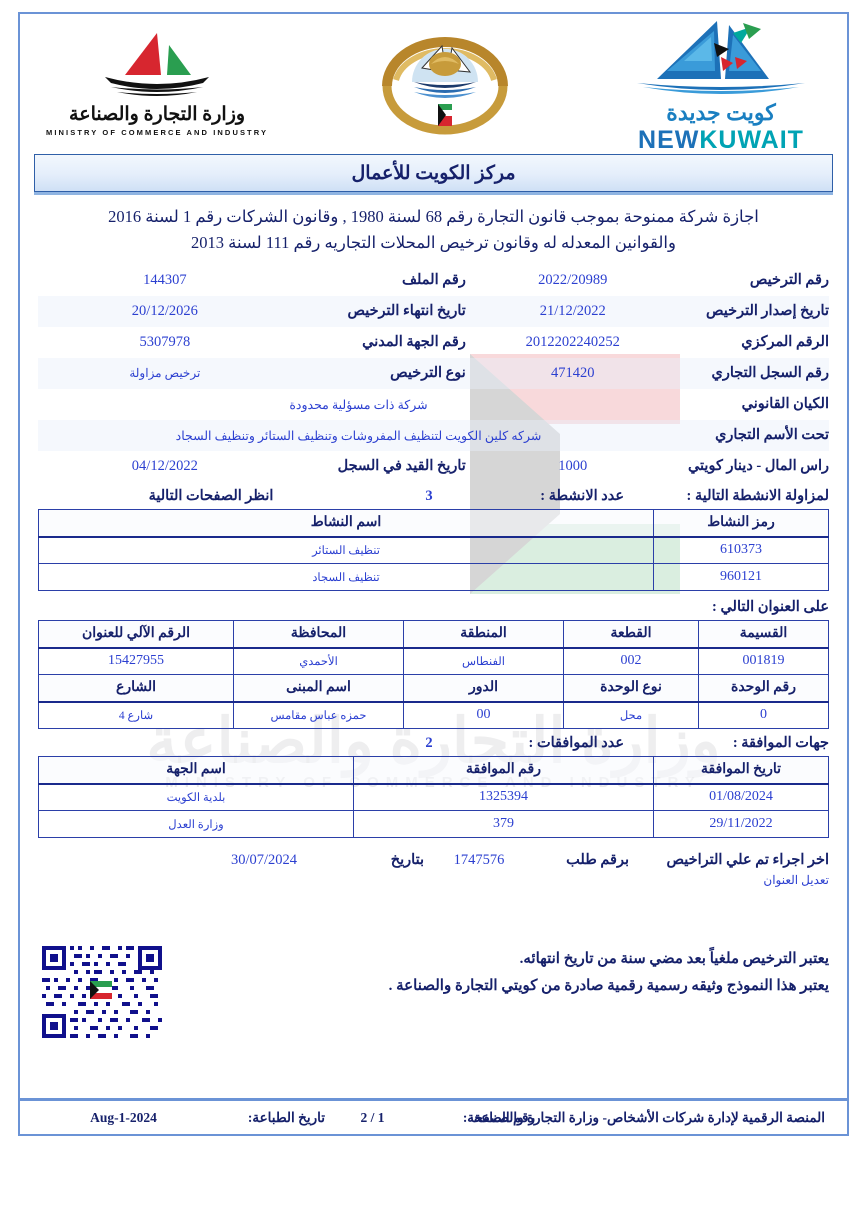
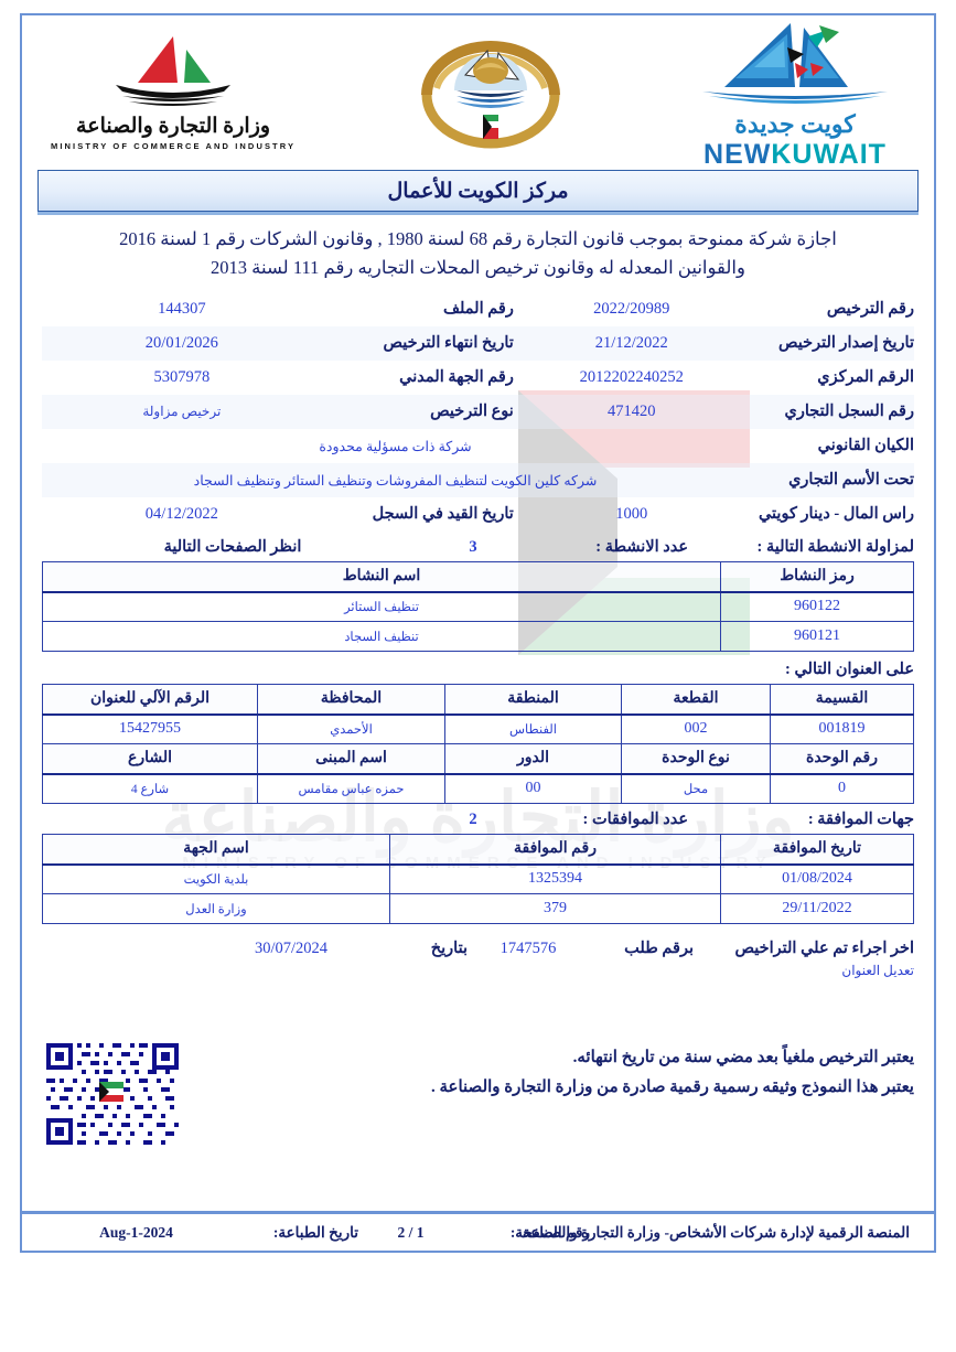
  وزارة التجارة والصناعة
  MINISTRY OF COMMERCE AND INDUSTRY
  كويت جديدة
  NEWKUWAIT
  وزارة التجارة والصناعة
  MINISTRY OF COMMERCE AND INDUSTRY
  مركز الكويت للأعمال
  اجازة شركة ممنوحة بموجب قانون التجارة رقم 68 لسنة 1980 , وقانون الشركات رقم 1 لسنة 2016
  والقوانين المعدله له وقانون ترخيص المحلات التجاريه رقم 111 لسنة 2013
  رقم الترخيص
  2022/20989
  رقم الملف
  144307
  تاريخ إصدار الترخيص
  21/12/2022
  تاريخ انتهاء الترخيص
- 20/12/2026
+ 20/01/2026
  الرقم المركزي
  2012202240252
  رقم الجهة المدني
  5307978
  رقم السجل التجاري
  471420
  نوع الترخيص
  ترخيص مزاولة
  الكيان القانوني
  شركة ذات مسؤلية محدودة
  تحت الأسم التجاري
  شركه كلين الكويت لتنظيف المفروشات وتنظيف الستائر وتنظيف السجاد
  راس المال - دينار كويتي
  1000
  تاريخ القيد في السجل
  04/12/2022
  لمزاولة الانشطة التالية :
  عدد الانشطة :
  3
  انظر الصفحات التالية
  رمز النشاط	اسم النشاط
- 610373	تنظيف الستائر
+ 960122	تنظيف الستائر
  960121	تنظيف السجاد
  على العنوان التالي :
  القسيمة	القطعة	المنطقة	المحافظة	الرقم الآلي للعنوان
  001819	002	الفنطاس	الأحمدي	15427955
  رقم الوحدة	نوع الوحدة	الدور	اسم المبنى	الشارع
  0	محل	00	حمزه عباس مقامس	شارع 4
  جهات الموافقة :
  عدد الموافقات :
  2
  تاريخ الموافقة	رقم الموافقة	اسم الجهة
  01/08/2024	1325394	بلدية الكويت
  29/11/2022	379	وزارة العدل
  اخر اجراء تم علي التراخيص
  برقم طلب
  1747576
  بتاريخ
  30/07/2024
  تعديل العنوان
  يعتبر الترخيص ملغياً بعد مضي سنة من تاريخ انتهائه.
- يعتبر هذا النموذج وثيقه رسمية رقمية صادرة من كويتي التجارة والصناعة .
+ يعتبر هذا النموذج وثيقه رسمية رقمية صادرة من وزارة التجارة والصناعة .
  المنصة الرقمية لإدارة شركات الأشخاص- وزارة التجارة والصناعة
  رقم الصفحة:
  1 / 2
  تاريخ الطباعة:
  2024-Aug-1
